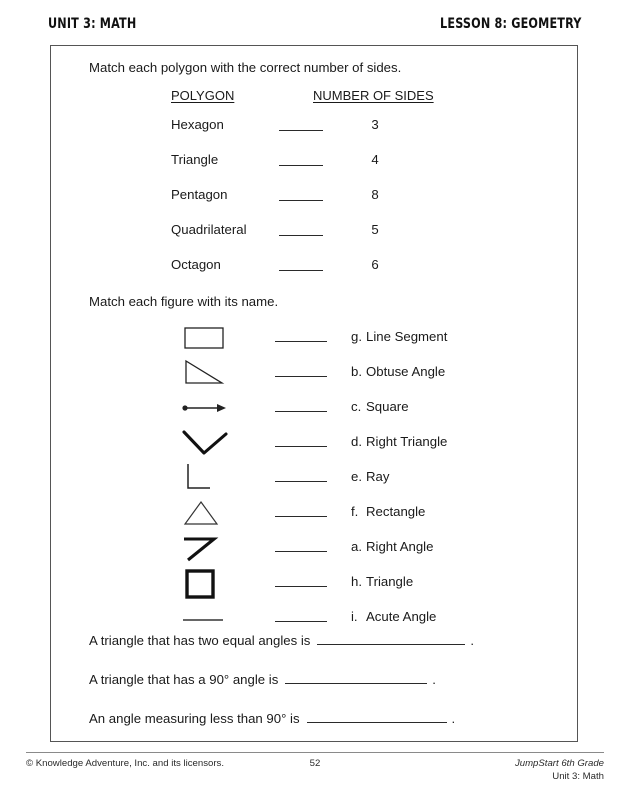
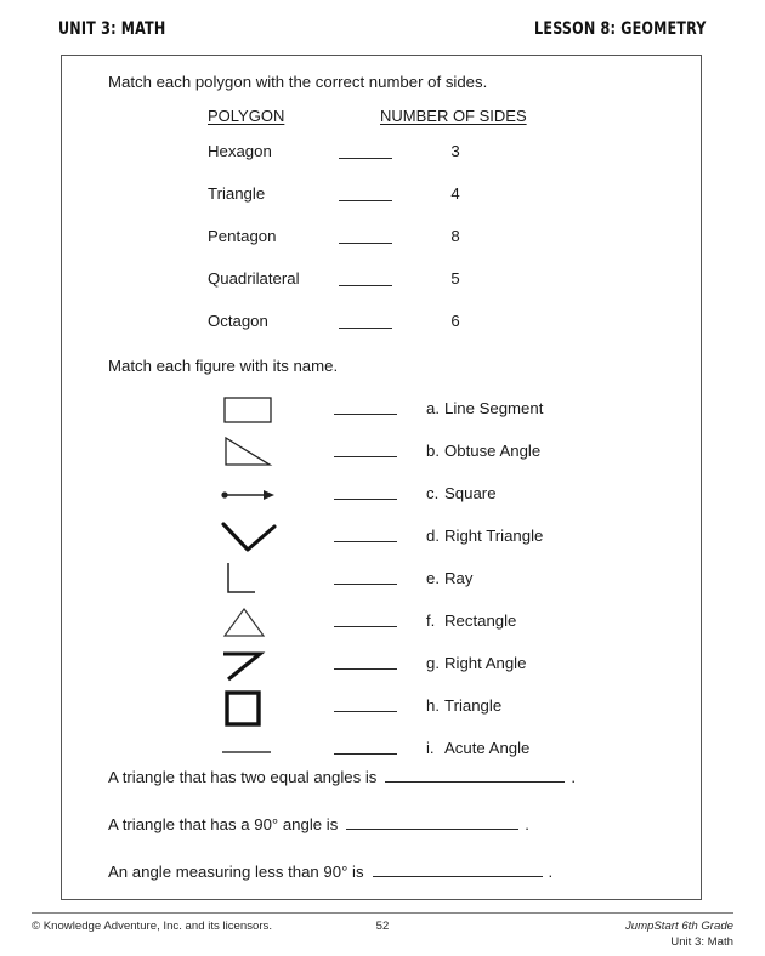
  UNIT 3: MATH
  LESSON 8: GEOMETRY
  Match each polygon with the correct number of sides.
  POLYGON
  NUMBER OF SIDES
  Hexagon
  3
  Triangle
  4
  Pentagon
  8
  Quadrilateral
  5
  Octagon
  6
  Match each figure with its name.
- g. Line Segment
+ a. Line Segment
  b. Obtuse Angle
  c. Square
  d. Right Triangle
  e. Ray
  f. Rectangle
- a. Right Angle
+ g. Right Angle
  h. Triangle
  i. Acute Angle
  A triangle that has two equal angles is
  .
  A triangle that has a 90° angle is
  .
  An angle measuring less than 90° is
  .
  © Knowledge Adventure, Inc. and its licensors.
  52
  JumpStart 6th Grade
  Unit 3: Math
